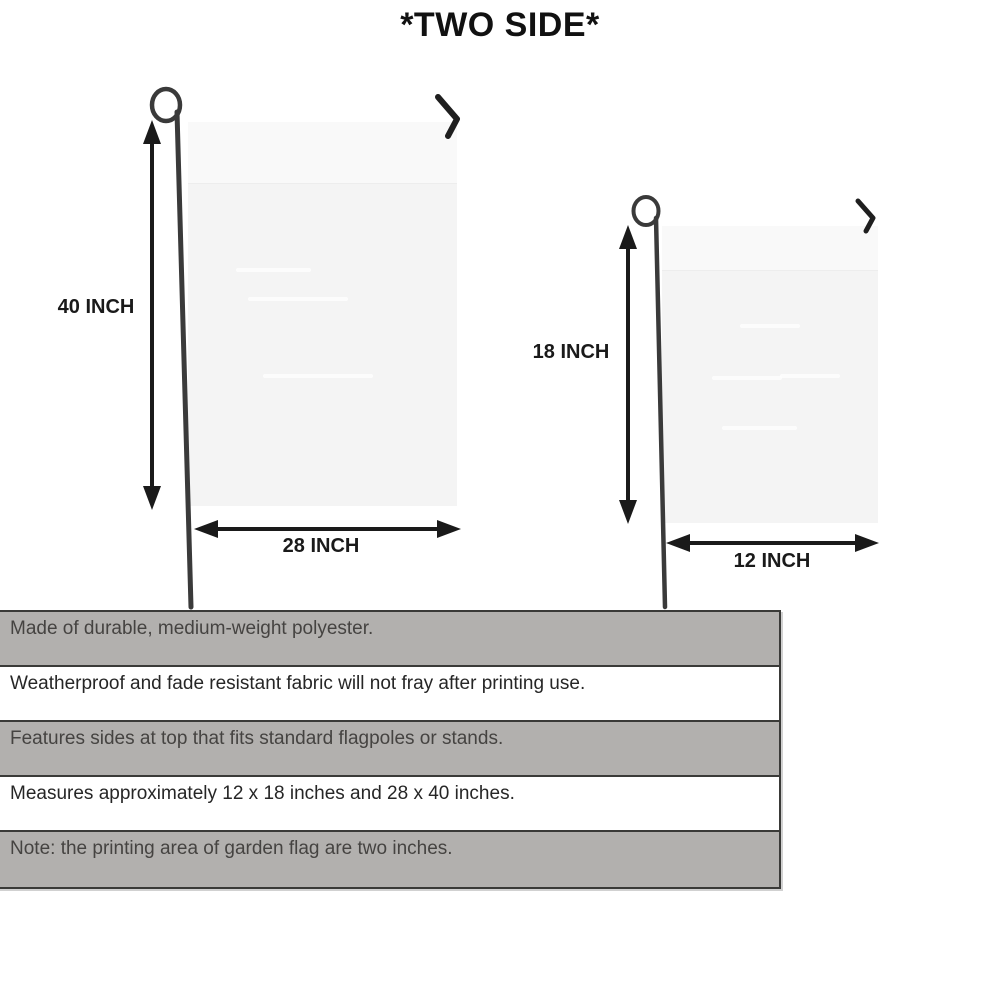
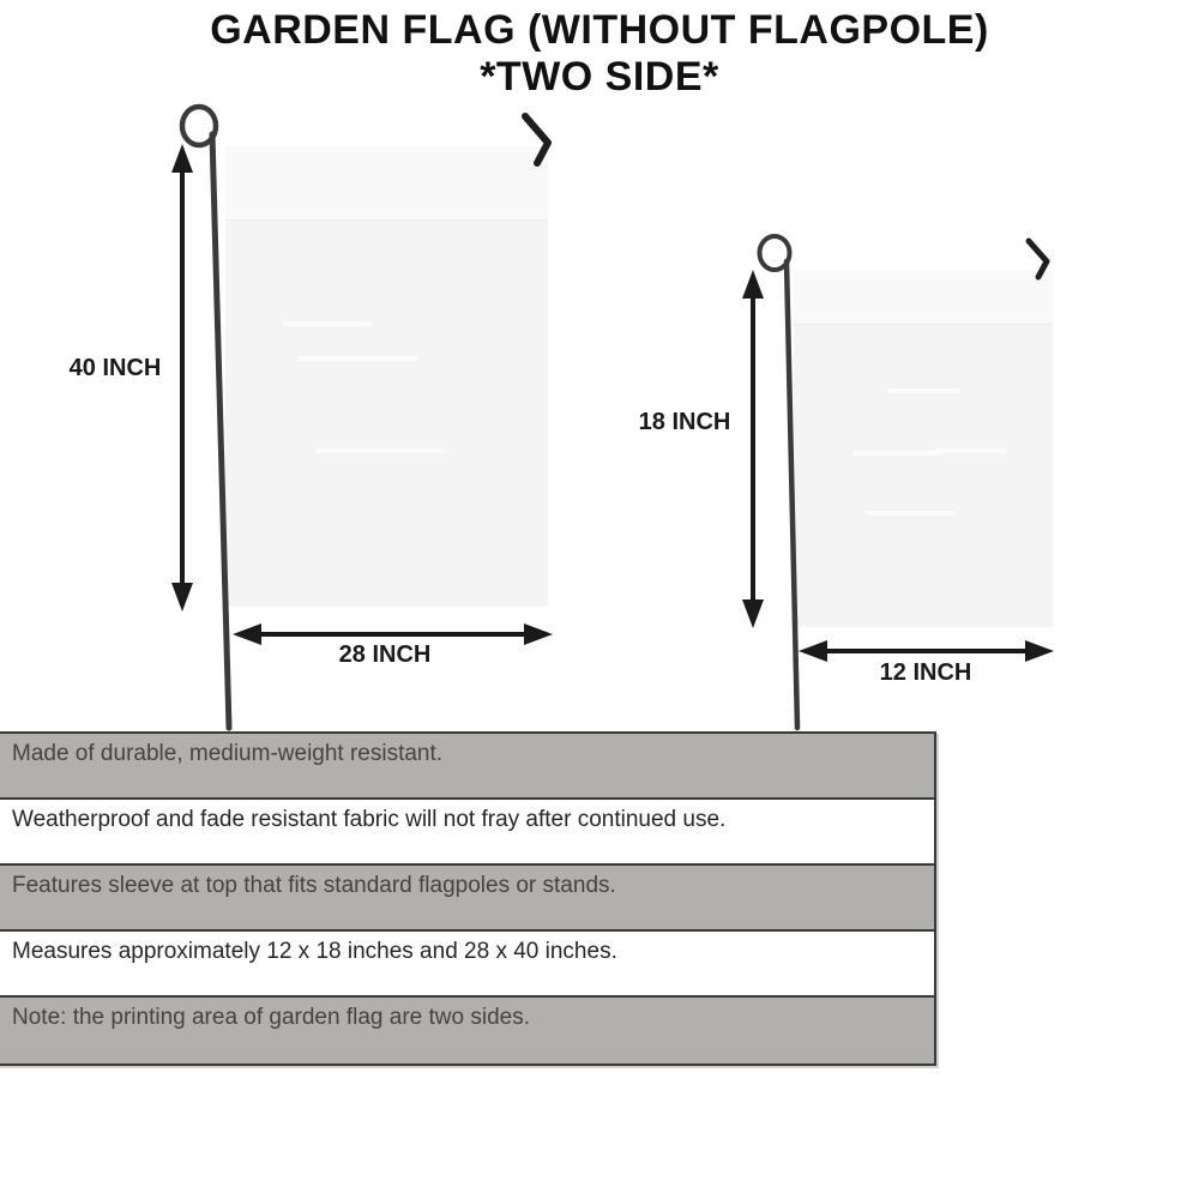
+ GARDEN FLAG (WITHOUT FLAGPOLE)
  *TWO SIDE*
  40 INCH
  18 INCH
  28 INCH
  12 INCH
- Made of durable, medium-weight polyester.
+ Made of durable, medium-weight resistant.
- Weatherproof and fade resistant fabric will not fray after printing use.
+ Weatherproof and fade resistant fabric will not fray after continued use.
- Features sides at top that fits standard flagpoles or stands.
+ Features sleeve at top that fits standard flagpoles or stands.
  Measures approximately 12 x 18 inches and 28 x 40 inches.
- Note: the printing area of garden flag are two inches.
+ Note: the printing area of garden flag are two sides.
